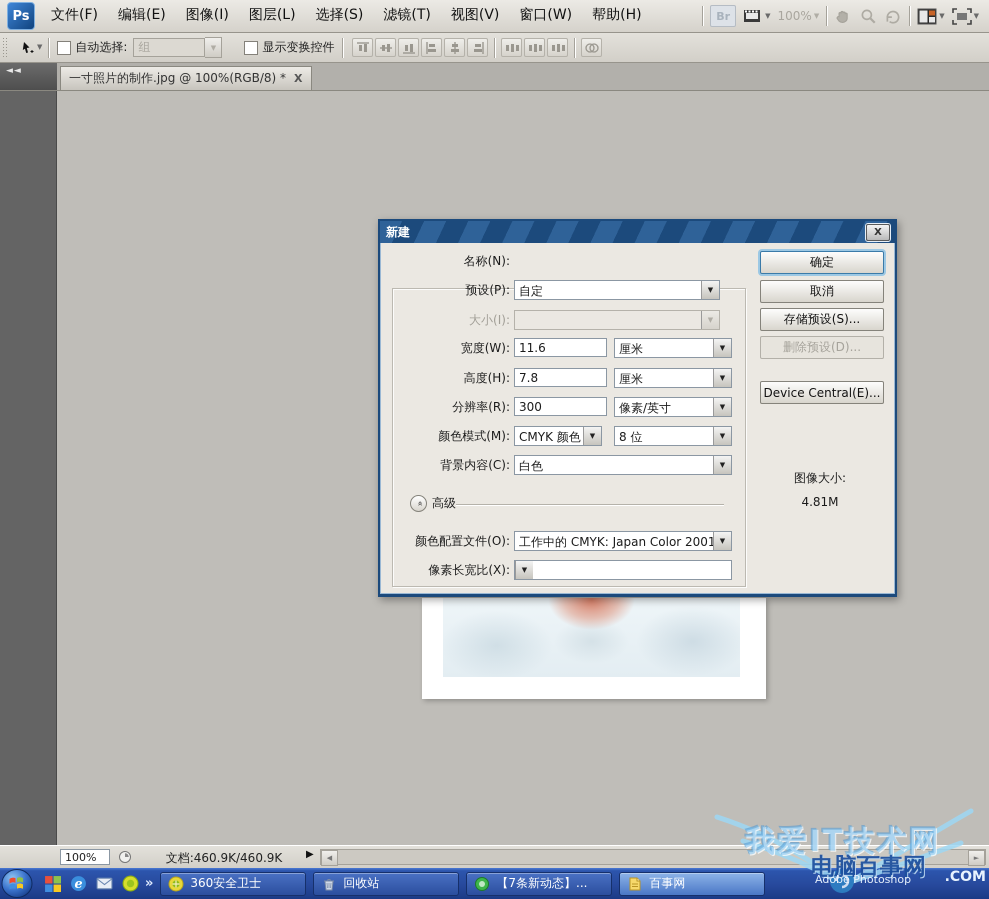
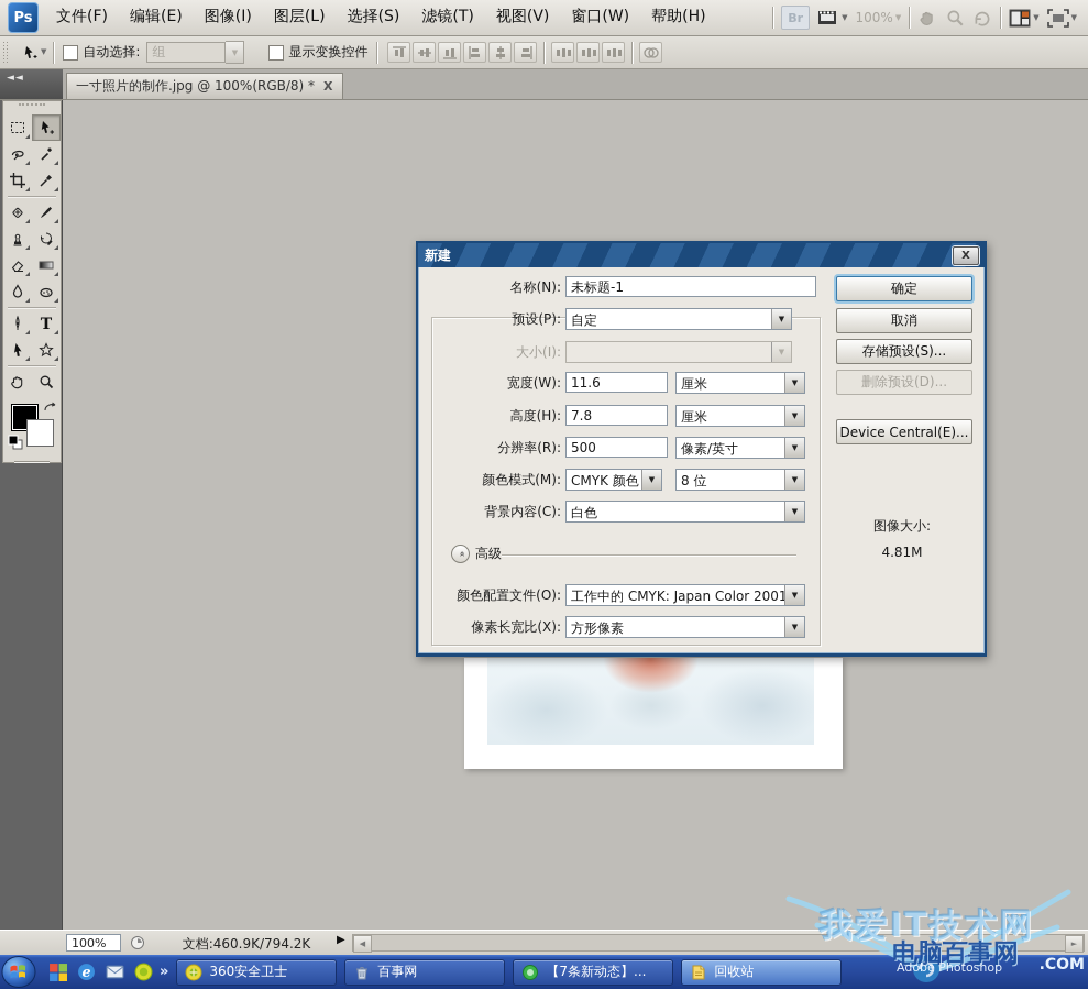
  Ps
  文件(F)
  编辑(E)
  图像(I)
  图层(L)
  选择(S)
  滤镜(T)
  视图(V)
  窗口(W)
  帮助(H)
  Br
  ▼
  100%
  ▼
  ▼
  ▼
  ▼
  自动选择:
  组
  ▼
  显示变换控件
  ◄◄
  一寸照片的制作.jpg @ 100%(RGB/8) *
  X
+ T
  新建
  X
  名称(N):
+ 未标题-1
  预设(P):
  自定
  ▼
  大小(I):
  ▼
  宽度(W):
  11.6
  厘米
  ▼
  高度(H):
  7.8
  厘米
  ▼
  分辨率(R):
- 300
+ 500
  像素/英寸
  ▼
  颜色模式(M):
  CMYK 颜色
  ▼
  8 位
  ▼
  背景内容(C):
  白色
  ▼
  高级
  颜色配置文件(O):
  工作中的 CMYK: Japan Color 2001
  ▼
  像素长宽比(X):
+ 方形像素
  ▼
  确定
  取消
  存储预设(S)...
  删除预设(D)...
  Device Central(E)...
  图像大小:
  4.81M
  100%
- 文档:460.9K/460.9K
+ 文档:460.9K/794.2K
  ▶
  ◀
  ►
  e
  »
  360安全卫士
- 回收站
+ 百事网
  【7条新动态】...
- 百事网
+ 回收站
  我爱IT技术网
  电脑百事网
  Adobe Photoshop
  .COM
